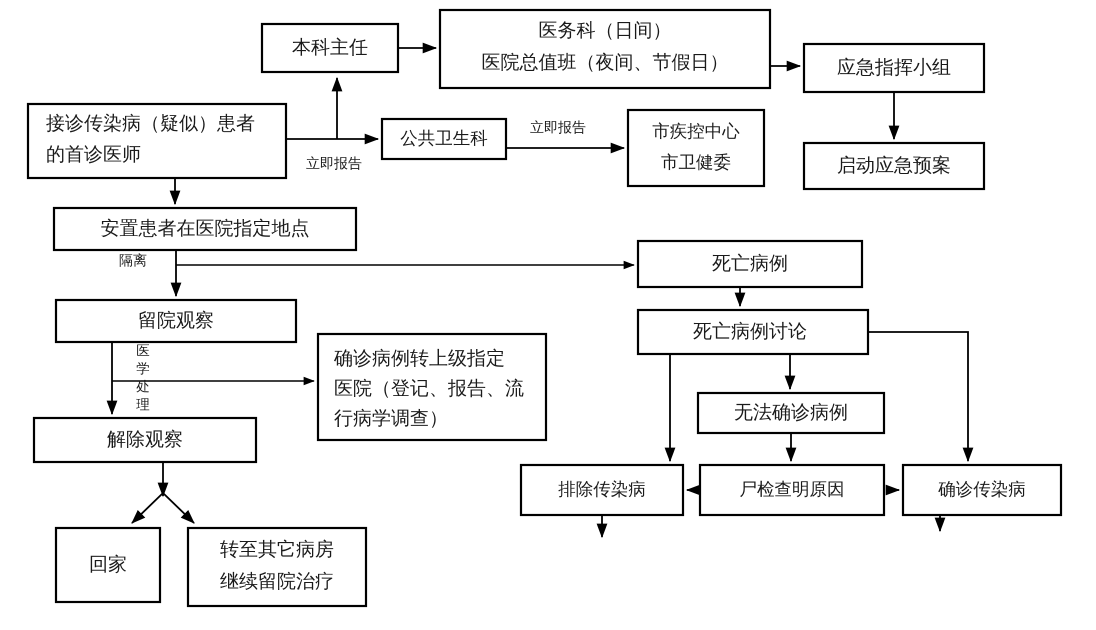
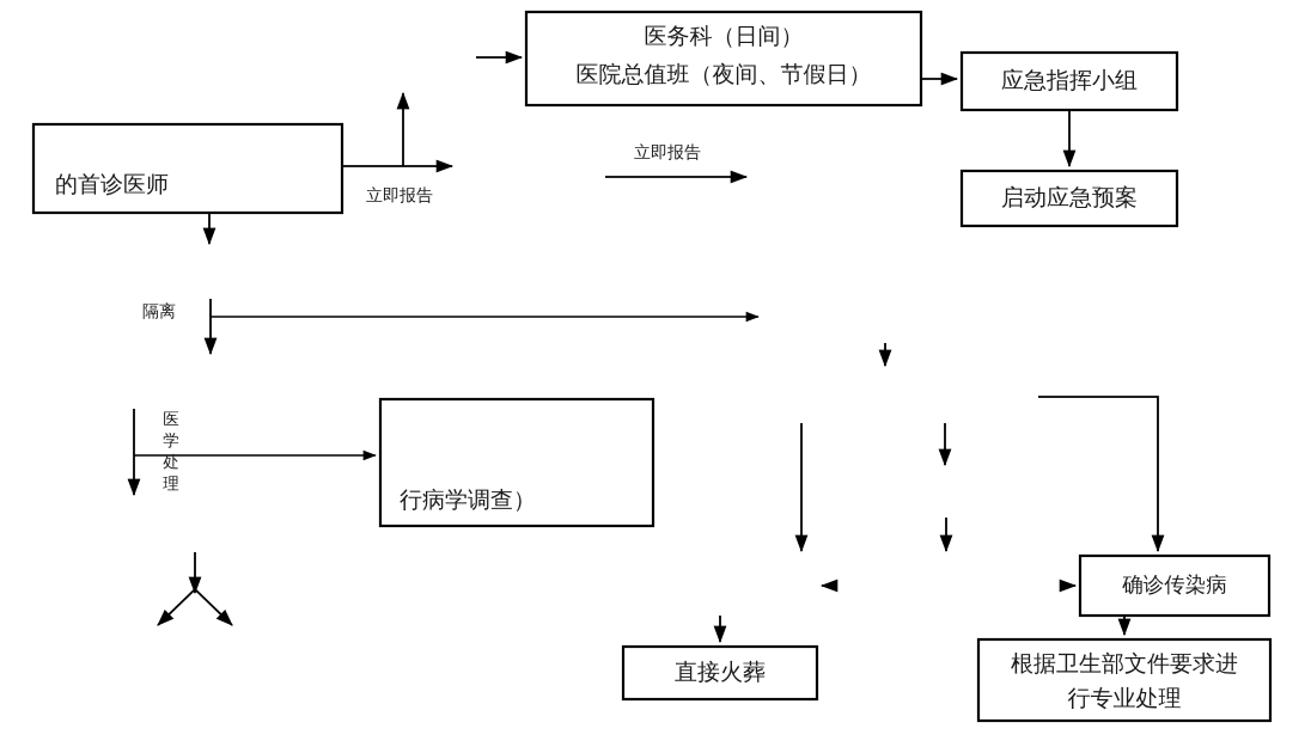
- 接诊传染病（疑似）患者
  的首诊医师
- 本科主任
  医务科（日间）
  医院总值班（夜间、节假日）
  应急指挥小组
  启动应急预案
- 公共卫生科
- 市疾控中心
- 市卫健委
- 安置患者在医院指定地点
- 留院观察
- 确诊病例转上级指定
- 医院（登记、报告、流
  行病学调查）
- 解除观察
- 回家
- 转至其它病房
- 继续留院治疗
- 死亡病例
- 死亡病例讨论
- 无法确诊病例
- 排除传染病
- 尸检查明原因
  确诊传染病
+ 直接火葬
+ 根据卫生部文件要求进
+ 行专业处理
  立即报告
  立即报告
  隔离
  医
  学
  处
  理
